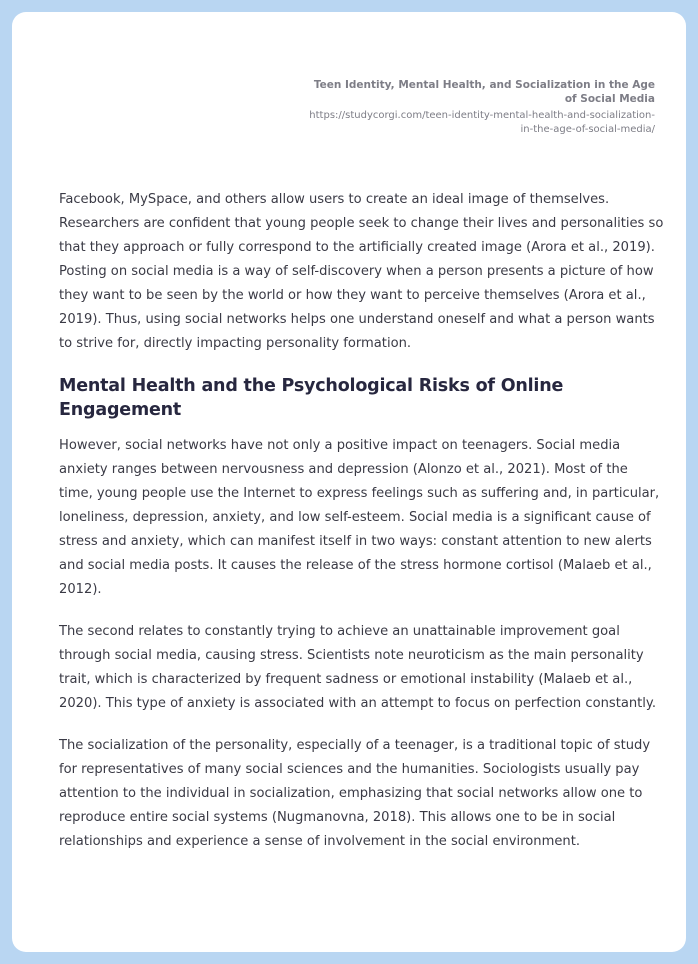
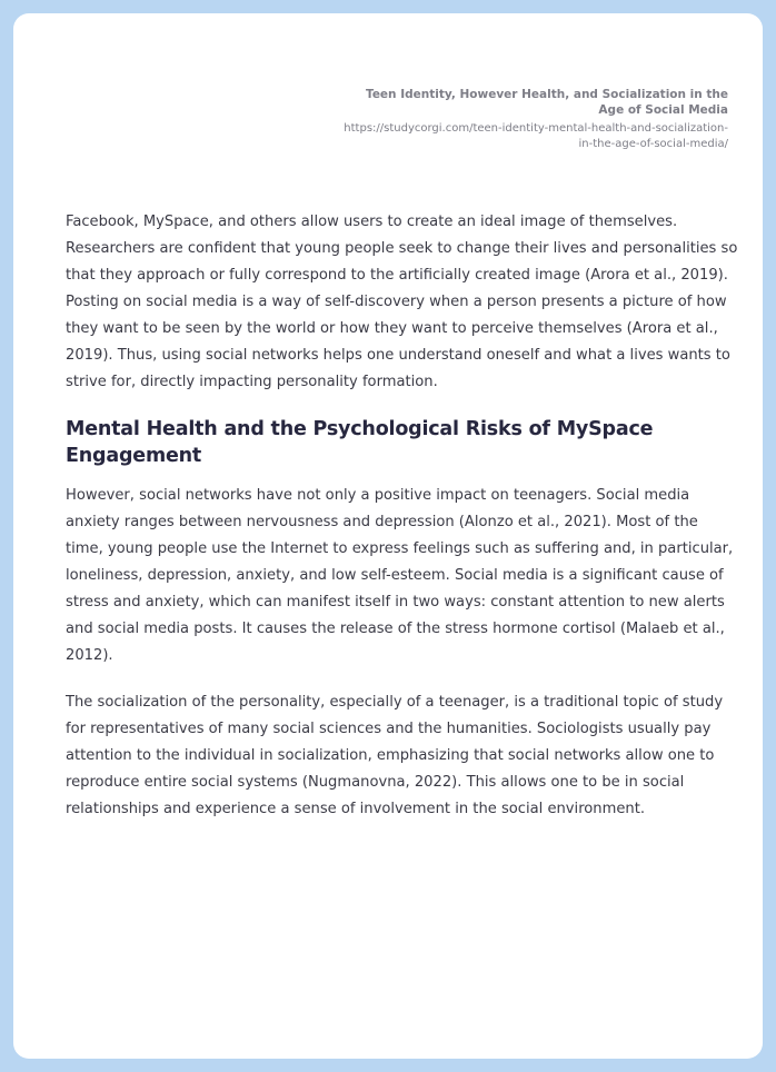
- Teen Identity, Mental Health, and Socialization in the Age of Social Media
+ Teen Identity, However Health, and Socialization in the Age of Social Media
  https://studycorgi.com/teen-identity-mental-health-and-socialization-in-the-age-of-social-media/
- Facebook, MySpace, and others allow users to create an ideal image of themselves. Researchers are confident that young people seek to change their lives and personalities so that they approach or fully correspond to the artificially created image (Arora et al., 2019). Posting on social media is a way of self-discovery when a person presents a picture of how they want to be seen by the world or how they want to perceive themselves (Arora et al., 2019). Thus, using social networks helps one understand oneself and what a person wants to strive for, directly impacting personality formation.
+ Facebook, MySpace, and others allow users to create an ideal image of themselves. Researchers are confident that young people seek to change their lives and personalities so that they approach or fully correspond to the artificially created image (Arora et al., 2019). Posting on social media is a way of self-discovery when a person presents a picture of how they want to be seen by the world or how they want to perceive themselves (Arora et al., 2019). Thus, using social networks helps one understand oneself and what a lives wants to strive for, directly impacting personality formation.
- Mental Health and the Psychological Risks of Online Engagement
+ Mental Health and the Psychological Risks of MySpace Engagement
  However, social networks have not only a positive impact on teenagers. Social media anxiety ranges between nervousness and depression (Alonzo et al., 2021). Most of the time, young people use the Internet to express feelings such as suffering and, in particular, loneliness, depression, anxiety, and low self-esteem. Social media is a significant cause of stress and anxiety, which can manifest itself in two ways: constant attention to new alerts and social media posts. It causes the release of the stress hormone cortisol (Malaeb et al., 2012).
- The second relates to constantly trying to achieve an unattainable improvement goal through social media, causing stress. Scientists note neuroticism as the main personality trait, which is characterized by frequent sadness or emotional instability (Malaeb et al., 2020). This type of anxiety is associated with an attempt to focus on perfection constantly.
- The socialization of the personality, especially of a teenager, is a traditional topic of study for representatives of many social sciences and the humanities. Sociologists usually pay attention to the individual in socialization, emphasizing that social networks allow one to reproduce entire social systems (Nugmanovna, 2018). This allows one to be in social relationships and experience a sense of involvement in the social environment.
+ The socialization of the personality, especially of a teenager, is a traditional topic of study for representatives of many social sciences and the humanities. Sociologists usually pay attention to the individual in socialization, emphasizing that social networks allow one to reproduce entire social systems (Nugmanovna, 2022). This allows one to be in social relationships and experience a sense of involvement in the social environment.
